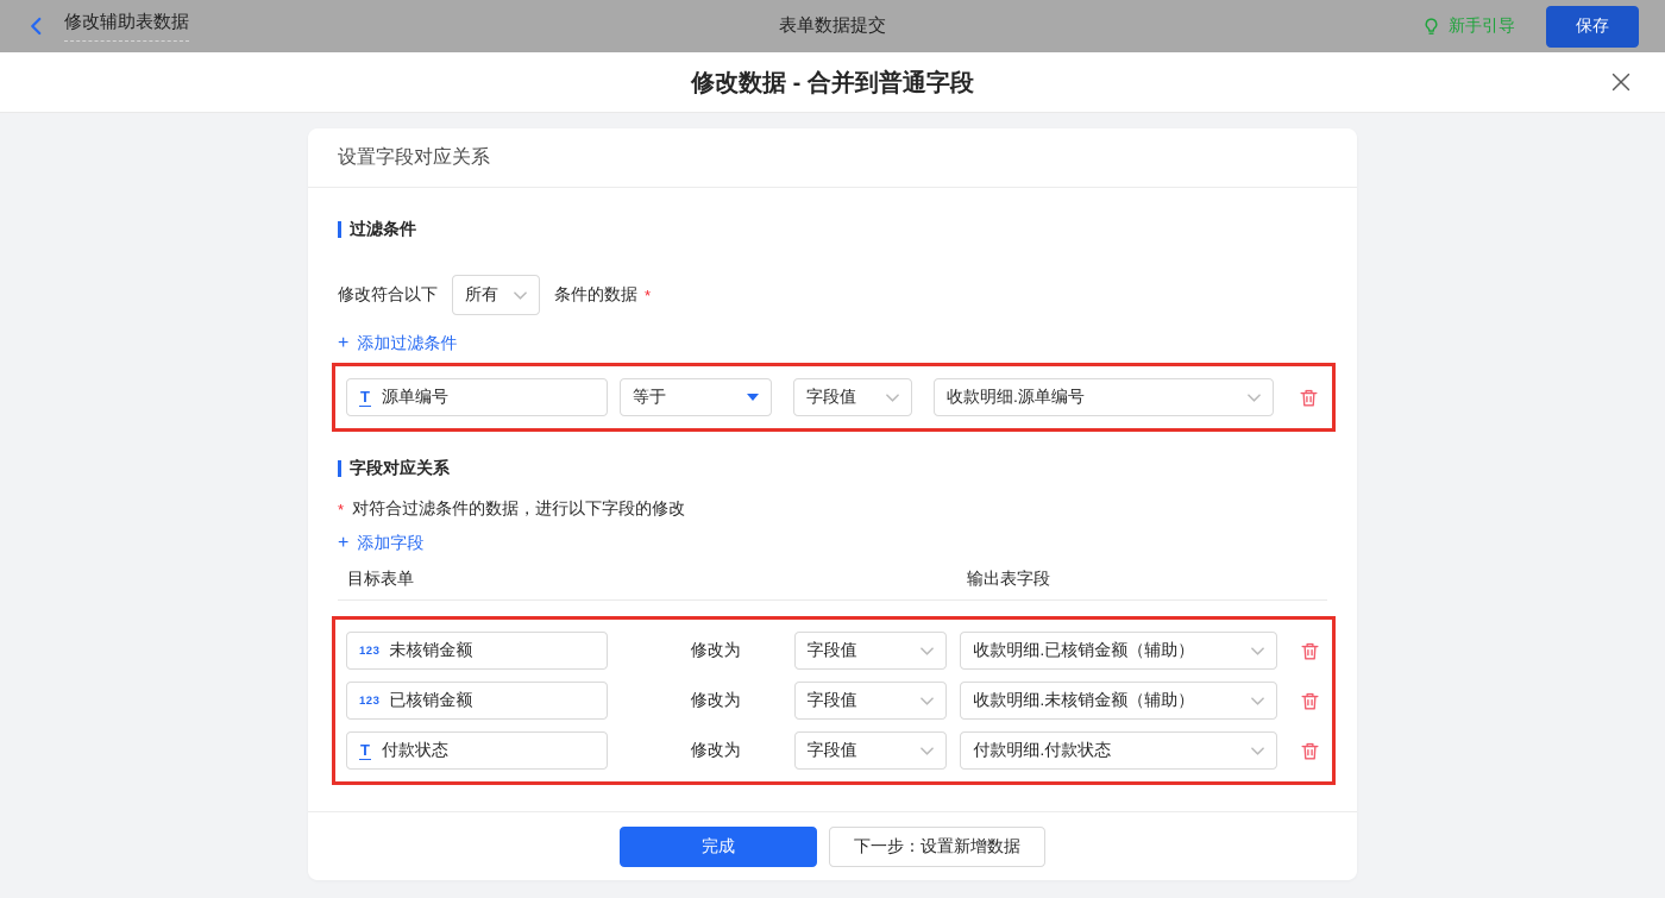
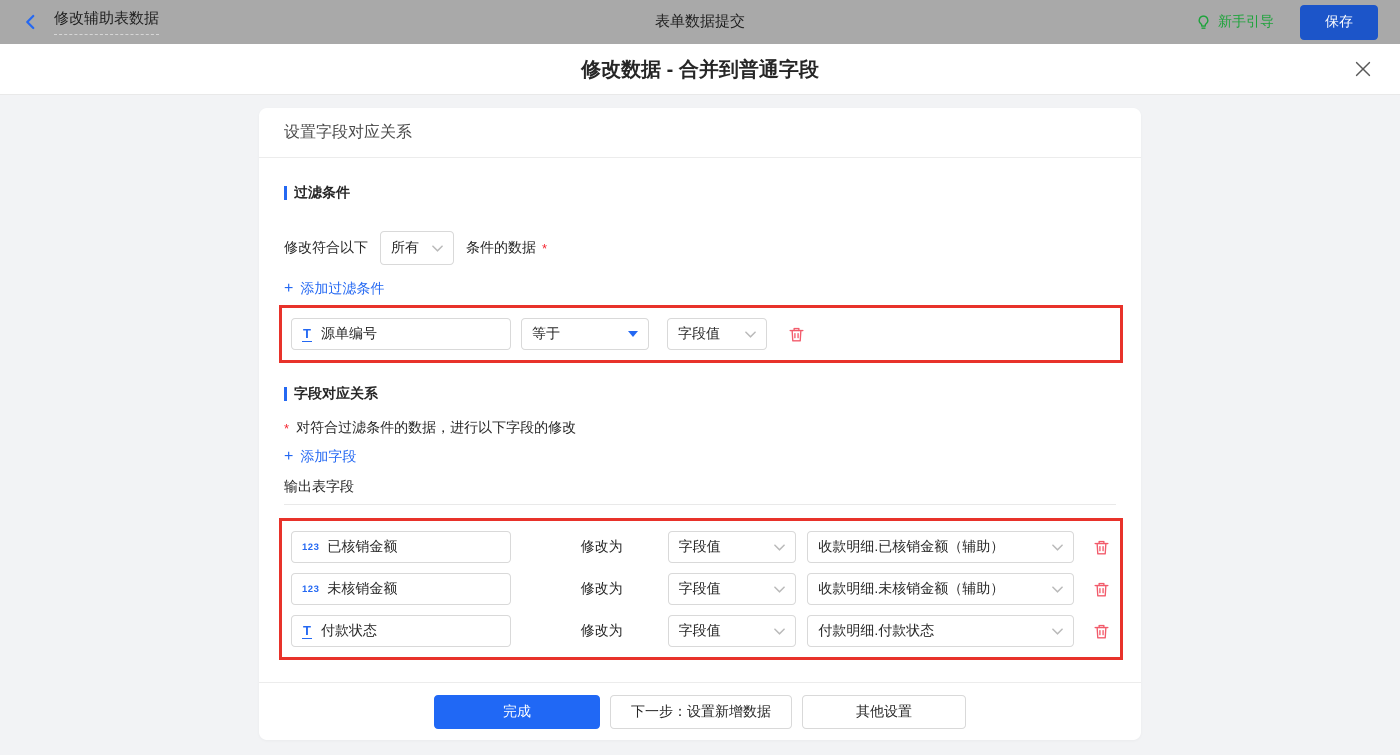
  表单数据提交
  修改辅助表数据
  新手引导
  保存
  修改数据 - 合并到普通字段
  设置字段对应关系
  过滤条件
  修改符合以下
  所有
  条件的数据
  *
  +
  添加过滤条件
  T
  源单编号
  等于
  字段值
- 收款明细.源单编号
  字段对应关系
  *
  对符合过滤条件的数据，进行以下字段的修改
  +
  添加字段
- 目标表单
  输出表字段
  123
- 未核销金额
+ 已核销金额
  修改为
  字段值
  收款明细.已核销金额（辅助）
  123
- 已核销金额
+ 未核销金额
  修改为
  字段值
  收款明细.未核销金额（辅助）
  T
  付款状态
  修改为
  字段值
  付款明细.付款状态
  完成
  下一步：设置新增数据
+ 其他设置
